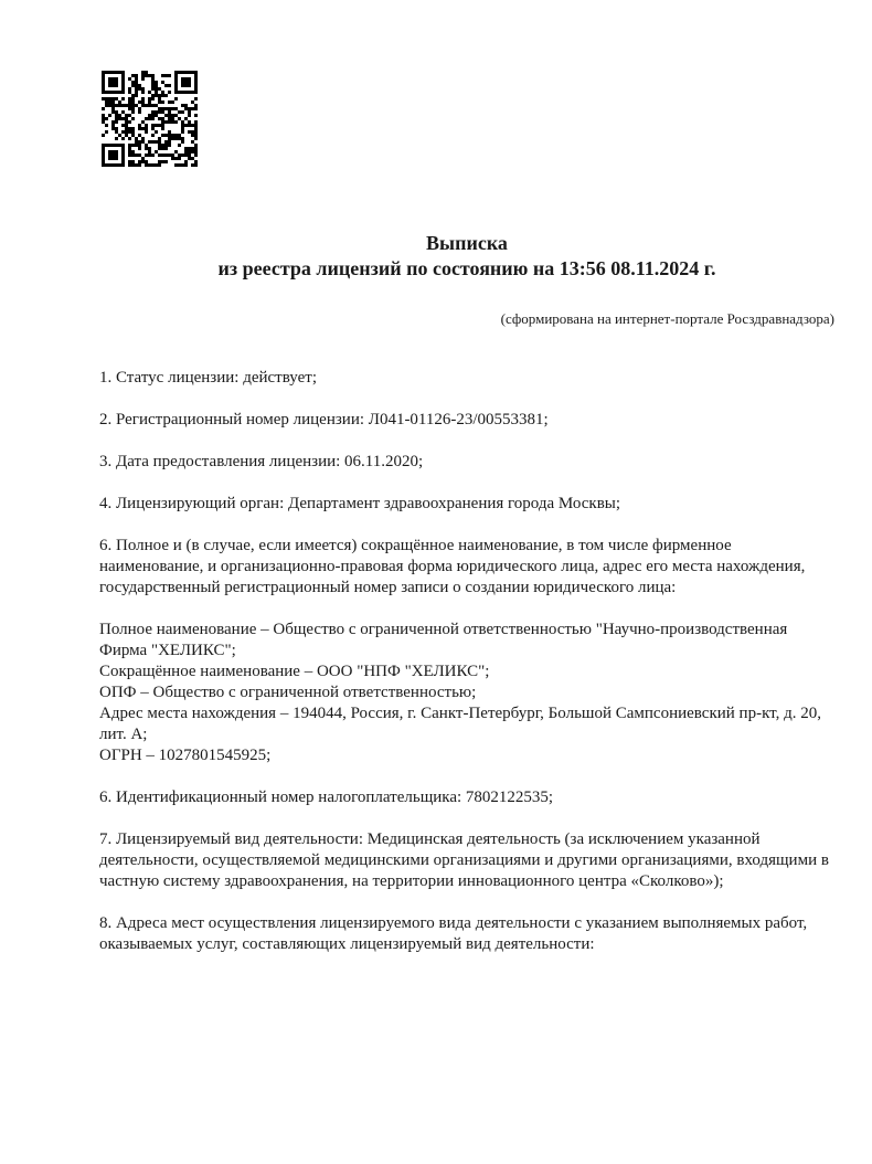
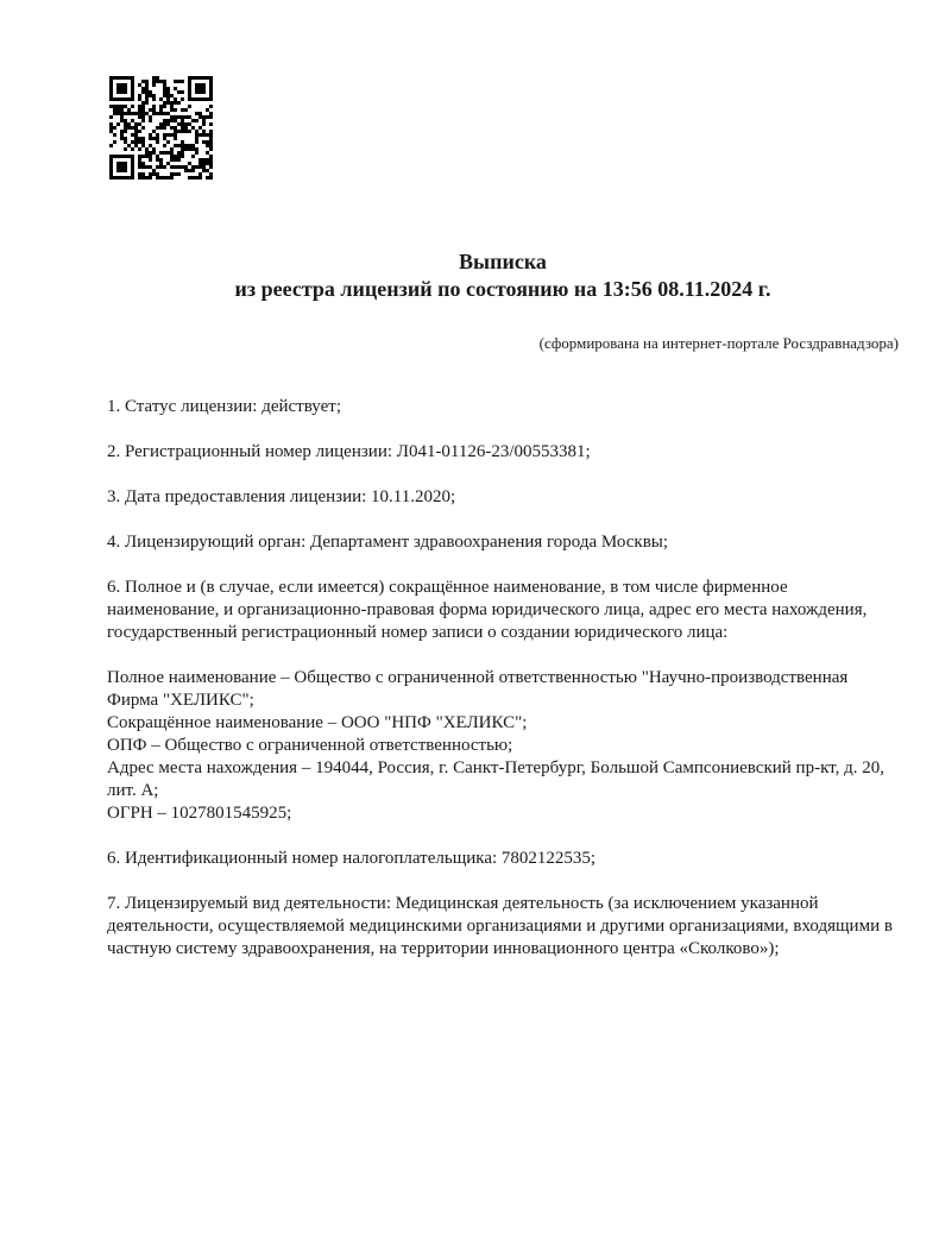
  Выписка
  из реестра лицензий по состоянию на 13:56 08.11.2024 г.
  (сформирована на интернет-портале Росздравнадзора)
  1. Статус лицензии: действует;
  2. Регистрационный номер лицензии: Л041-01126-23/00553381;
- 3. Дата предоставления лицензии: 06.11.2020;
+ 3. Дата предоставления лицензии: 10.11.2020;
  4. Лицензирующий орган: Департамент здравоохранения города Москвы;
  6. Полное и (в случае, если имеется) сокращённое наименование, в том числе фирменное наименование, и организационно-правовая форма юридического лица, адрес его места нахождения, государственный регистрационный номер записи о создании юридического лица:
  Полное наименование – Общество с ограниченной ответственностью "Научно-производственная Фирма "ХЕЛИКС";
  Сокращённое наименование – ООО "НПФ "ХЕЛИКС";
  ОПФ – Общество с ограниченной ответственностью;
  Адрес места нахождения – 194044, Россия, г. Санкт-Петербург, Большой Сампсониевский пр-кт, д. 20, лит. А;
  ОГРН – 1027801545925;
  6. Идентификационный номер налогоплательщика: 7802122535;
  7. Лицензируемый вид деятельности: Медицинская деятельность (за исключением указанной деятельности, осуществляемой медицинскими организациями и другими организациями, входящими в частную систему здравоохранения, на территории инновационного центра «Сколково»);
- 8. Адреса мест осуществления лицензируемого вида деятельности с указанием выполняемых работ, оказываемых услуг, составляющих лицензируемый вид деятельности:
